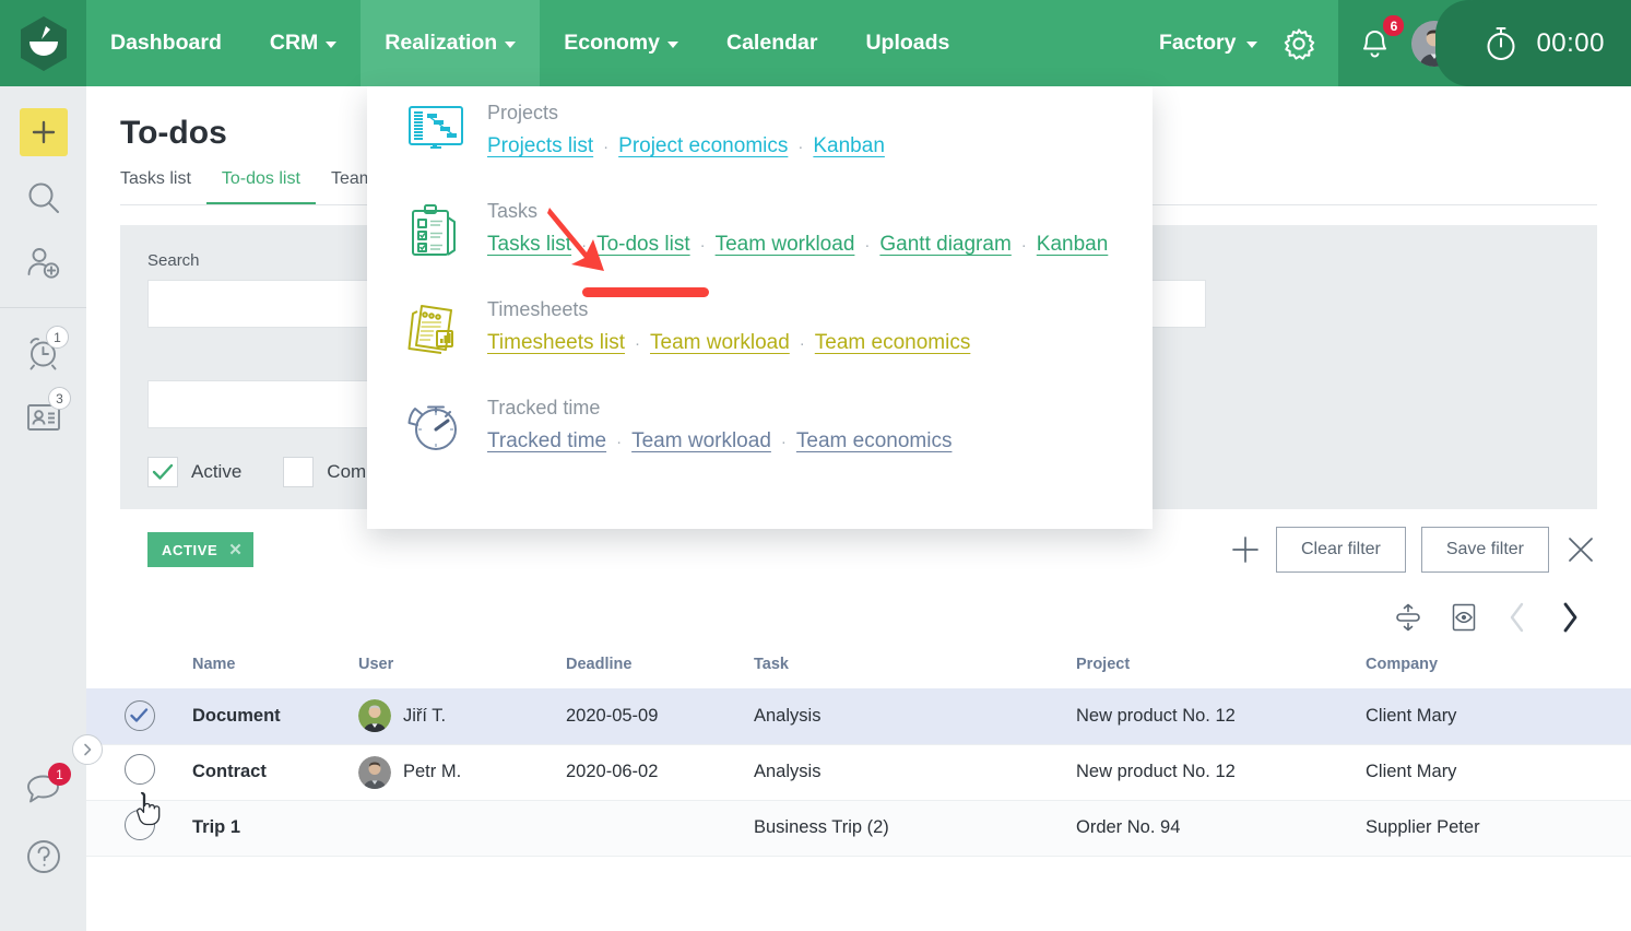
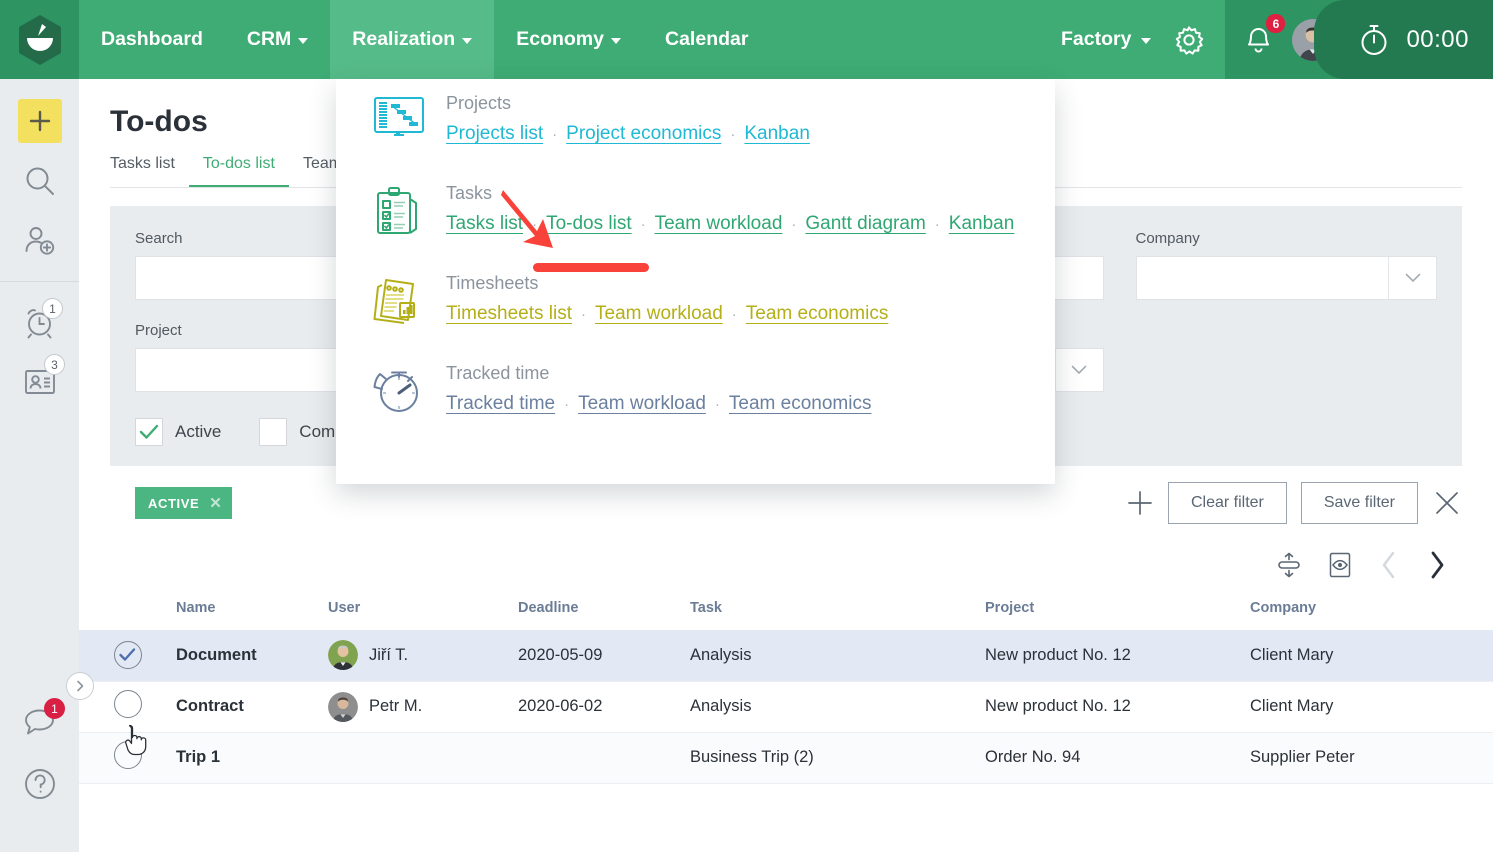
  Dashboard
  CRM
  Realization
  Economy
  Calendar
- Uploads
  Factory
  6
  00:00
  1
  3
  1
  To-dos
  Tasks list
  To-dos list
  Tea
  Search
+ Company
+ Project
  Active
  ACTIVE
  ✕
  Clear filter
  Save filter
  	Name	User	Deadline	Task	Project	Company
  	Document	Jiří T.	2020-05-09	Analysis	New product No. 12	Client Mary
  	Contract	Petr M.	2020-06-02	Analysis	New product No. 12	Client Mary
  	Trip 1			Business Trip (2)	Order No. 94	Supplier Peter
  Projects
  Projects list
  ·
  Project economics
  ·
  Kanban
  Tasks
  Tasks list
  ·
  To-dos list
  ·
  Team workload
  ·
  Gantt diagram
  ·
  Kanban
  Timesheets
  Timesheets list
  ·
  Team workload
  ·
  Team economics
  Tracked time
  Tracked time
  ·
  Team workload
  ·
  Team economics
